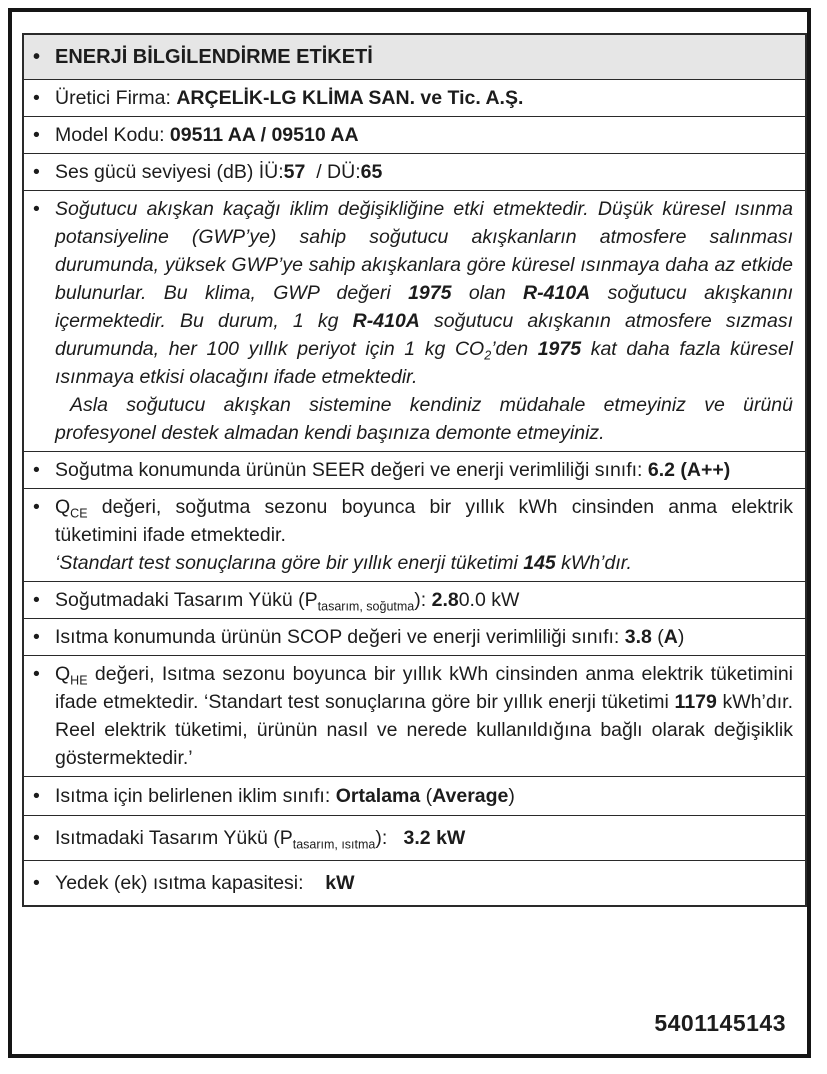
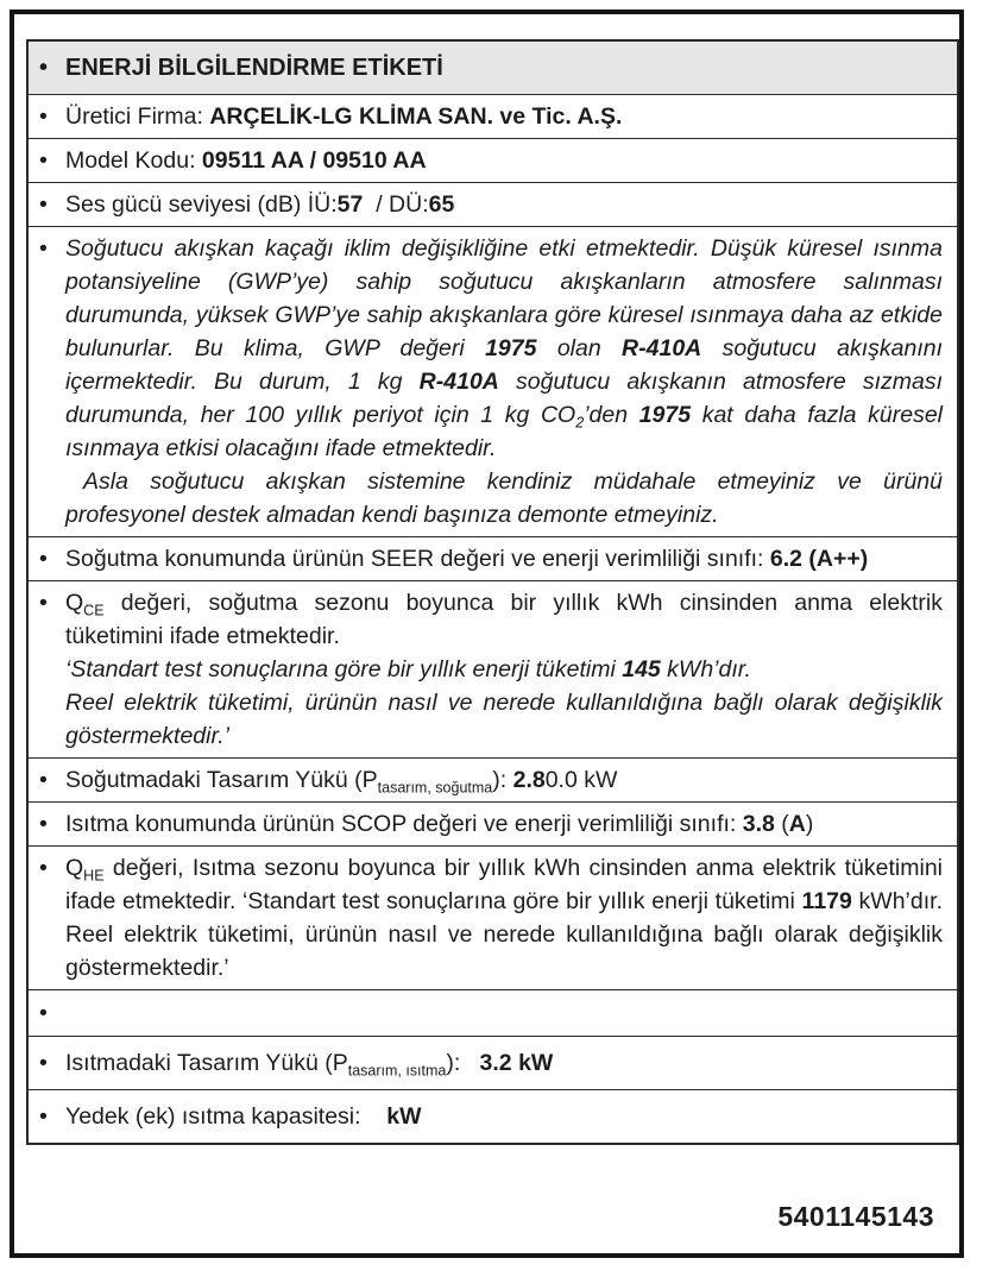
  •
  ENERJİ BİLGİLENDİRME ETİKETİ
  •
  Üretici Firma: ARÇELİK-LG KLİMA SAN. ve Tic. A.Ş.
  •
  Model Kodu: 09511 AA / 09510 AA
  •
  Ses gücü seviyesi (dB) İÜ:57 / DÜ:65
  •
  Soğutucu akışkan kaçağı iklim değişikliğine etki etmektedir. Düşük küresel ısınma potansiyeline (GWP’ye) sahip soğutucu akışkanların atmosfere salınması durumunda, yüksek GWP’ye sahip akışkanlara göre küresel ısınmaya daha az etkide bulunurlar. Bu klima, GWP değeri 1975 olan R-410A soğutucu akışkanını içermektedir. Bu durum, 1 kg R-410A soğutucu akışkanın atmosfere sızması durumunda, her 100 yıllık periyot için 1 kg CO2’den 1975 kat daha fazla küresel ısınmaya etkisi olacağını ifade etmektedir.
  Asla soğutucu akışkan sistemine kendiniz müdahale etmeyiniz ve ürünü profesyonel destek almadan kendi başınıza demonte etmeyiniz.
  •
  Soğutma konumunda ürünün SEER değeri ve enerji verimliliği sınıfı: 6.2 (A++)
  •
  QCE değeri, soğutma sezonu boyunca bir yıllık kWh cinsinden anma elektrik tüketimini ifade etmektedir.
  ‘Standart test sonuçlarına göre bir yıllık enerji tüketimi 145 kWh’dır.
+ Reel elektrik tüketimi, ürünün nasıl ve nerede kullanıldığına bağlı olarak değişiklik göstermektedir.’
  •
  Soğutmadaki Tasarım Yükü (Ptasarım, soğutma): 2.80.0 kW
  •
  Isıtma konumunda ürünün SCOP değeri ve enerji verimliliği sınıfı: 3.8 (A)
  •
  QHE değeri, Isıtma sezonu boyunca bir yıllık kWh cinsinden anma elektrik tüketimini ifade etmektedir. ‘Standart test sonuçlarına göre bir yıllık enerji tüketimi 1179 kWh’dır. Reel elektrik tüketimi, ürünün nasıl ve nerede kullanıldığına bağlı olarak değişiklik göstermektedir.’
  •
- Isıtma için belirlenen iklim sınıfı: Ortalama (Average)
  •
  Isıtmadaki Tasarım Yükü (Ptasarım, ısıtma): 3.2 kW
  •
  Yedek (ek) ısıtma kapasitesi: kW
  5401145143
